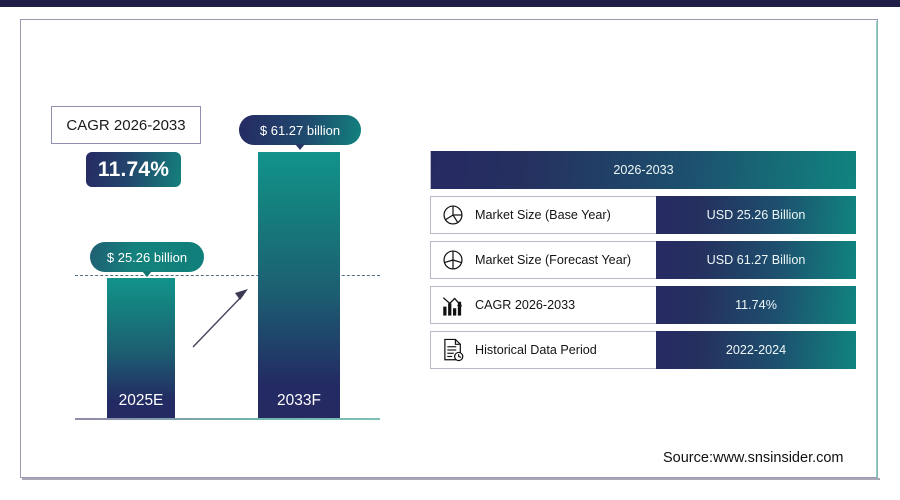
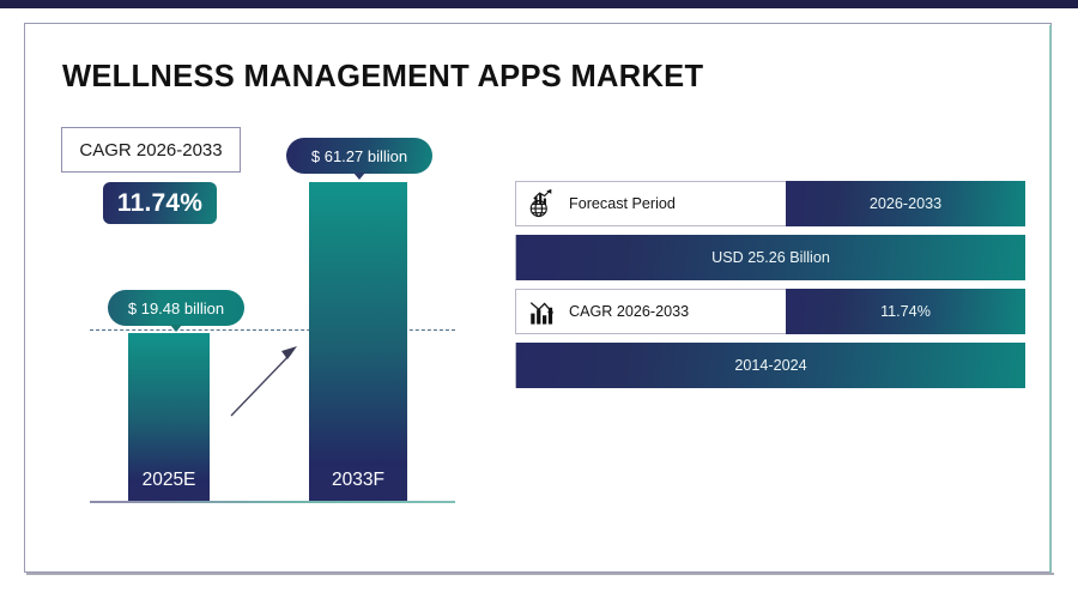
+ WELLNESS MANAGEMENT APPS MARKET
  CAGR 2026-2033
  11.74%
  2025E
  2033F
- $ 25.26 billion
+ $ 19.48 billion
  $ 61.27 billion
+ Forecast Period
  2026-2033
- Market Size (Base Year)
  USD 25.26 Billion
- Market Size (Forecast Year)
- USD 61.27 Billion
  CAGR 2026-2033
  11.74%
- Historical Data Period
- 2022-2024
+ 2014-2024
- Source:www.snsinsider.com
